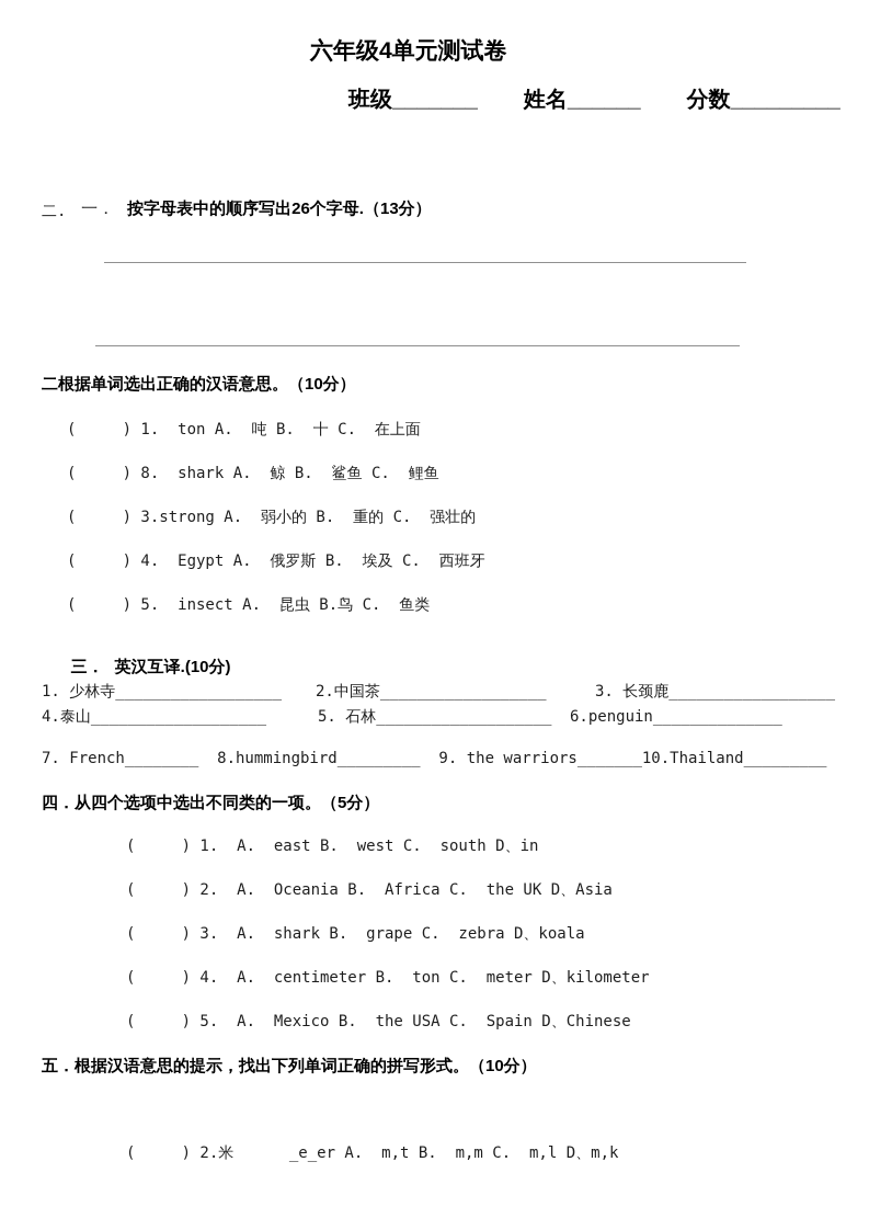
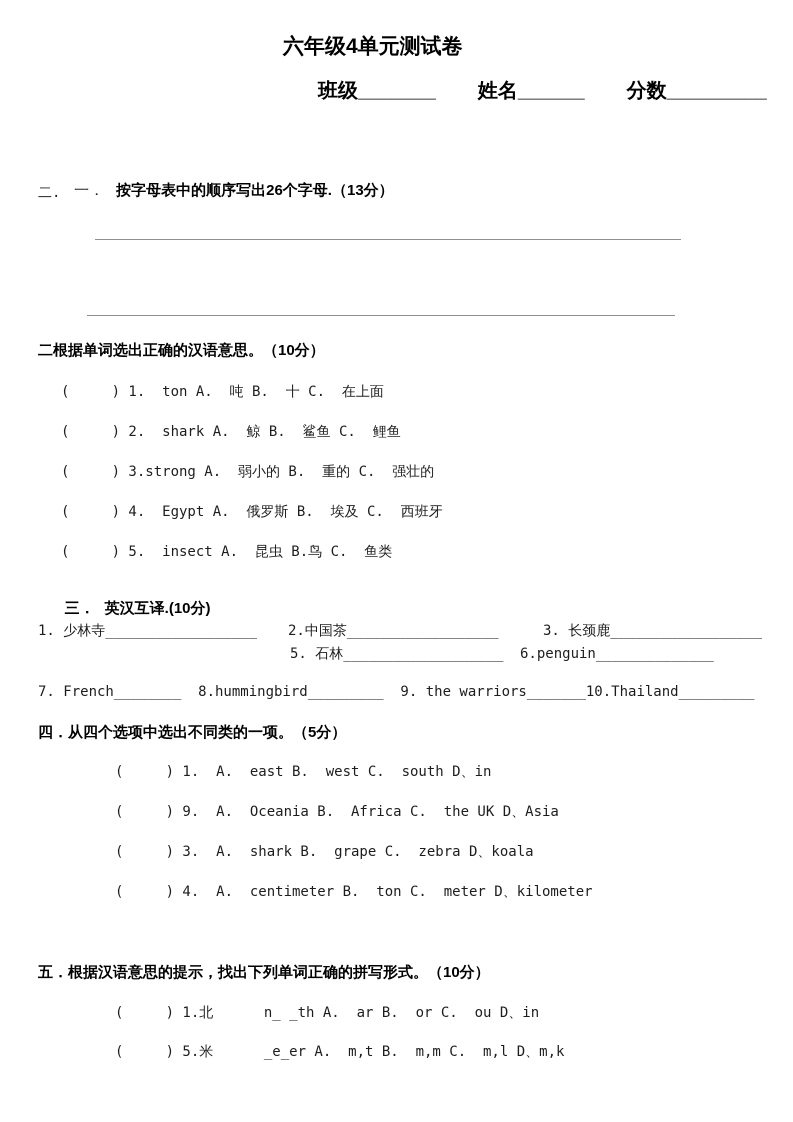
  六年级4单元测试卷
  班级_______
  姓名______
  分数_________
  一． 按字母表中的顺序写出26个字母.（13分）
  二.
  二根据单词选出正确的汉语意思。（10分）
  ( ) 1. ton A. 吨 B. 十 C. 在上面
- ( ) 8. shark A. 鲸 B. 鲨鱼 C. 鲤鱼
+ ( ) 2. shark A. 鲸 B. 鲨鱼 C. 鲤鱼
  ( ) 3.strong A. 弱小的 B. 重的 C. 强壮的
  ( ) 4. Egypt A. 俄罗斯 B. 埃及 C. 西班牙
  ( ) 5. insect A. 昆虫 B.鸟 C. 鱼类
  三． 英汉互译.(10分)
  1. 少林寺__________________
  2.中国茶__________________
  3. 长颈鹿__________________
- 4.泰山___________________
  5. 石林___________________
  6.penguin______________
  7. French________ 8.hummingbird_________ 9. the warriors_______10.Thailand_________
  四．从四个选项中选出不同类的一项。（5分）
  ( ) 1. A. east B. west C. south D、in
- ( ) 2. A. Oceania B. Africa C. the UK D、Asia
+ ( ) 9. A. Oceania B. Africa C. the UK D、Asia
  ( ) 3. A. shark B. grape C. zebra D、koala
  ( ) 4. A. centimeter B. ton C. meter D、kilometer
- ( ) 5. A. Mexico B. the USA C. Spain D、Chinese
  五．根据汉语意思的提示，找出下列单词正确的拼写形式。（10分）
+ ( ) 1.北 n_ _th A. ar B. or C. ou D、in
- ( ) 2.米 _e_er A. m,t B. m,m C. m,l D、m,k
+ ( ) 5.米 _e_er A. m,t B. m,m C. m,l D、m,k
